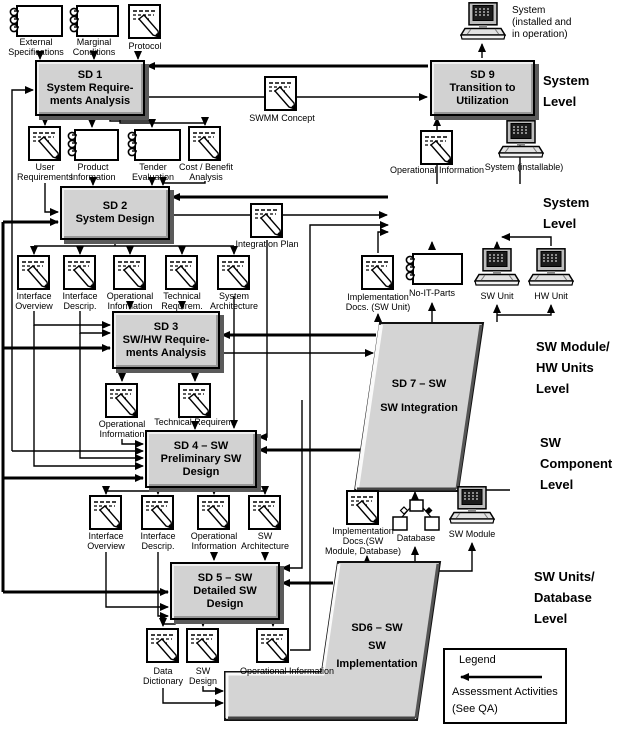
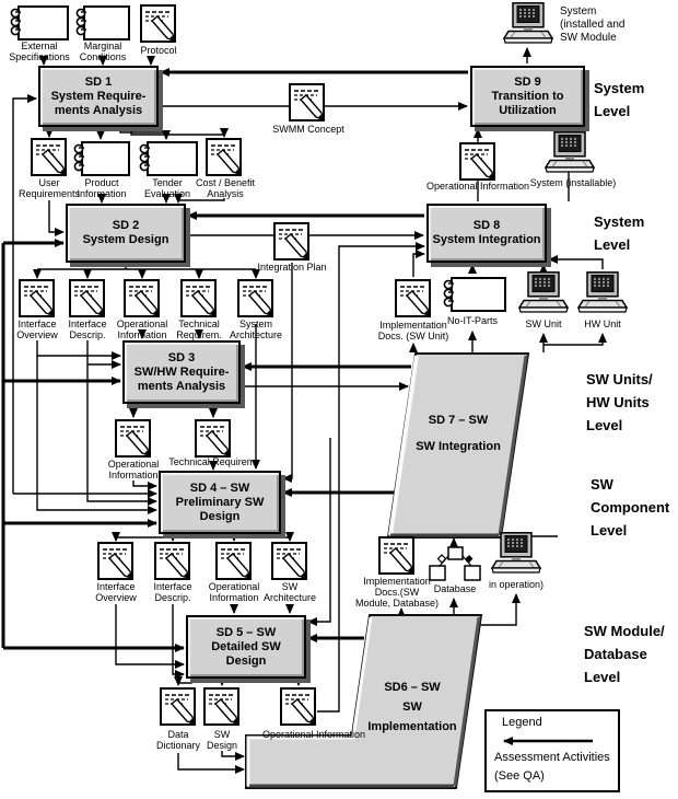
  SD 1
  System Require-
  ments Analysis
  SD 2
  System Design
  SD 3
  SW/HW Require-
  ments Analysis
  SD 4 – SW
  Preliminary SW
  Design
  SD 5 – SW
  Detailed SW
  Design
+ SD 8
+ System Integration
  SD 9
  Transition to
  Utilization
  SD 7 – SW
  SW Integration
  SD6 – SW
  SW
  Implementation
  External
  Specifications
  Marginal
  Conditions
  Protocol
  SWMM Concept
  User
  Requirements
  Product
  Information
  Tender
  Evaluation
  Cost / Benefit
  Analysis
  Operational Information
  Integration Plan
  Interface
  Overview
  Interface
  Descrip.
  Operational
  Information
  Technical
  Requirem.
  System
  Architecture
  Implementation
  Docs. (SW Unit)
  No-IT-Parts
  Operational
  Information
  Technical Requirem.
  Interface
  Overview
  Interface
  Descrip.
  Operational
  Information
  SW
  Architecture
  Implementation
  Docs.(SW
  Module, Database)
  Data
  Dictionary
  SW
  Design
  Operational Information
  System
  (installed and
- in operation)
+ SW Module
  System (installable)
  SW Unit
  HW Unit
- SW Module
+ in operation)
  Database
  System
  Level
  System
  Level
- SW Module/
+ SW Units/
  HW Units
  Level
  SW
  Component
  Level
- SW Units/
+ SW Module/
  Database
  Level
  Legend
  Assessment Activities
  (See QA)
